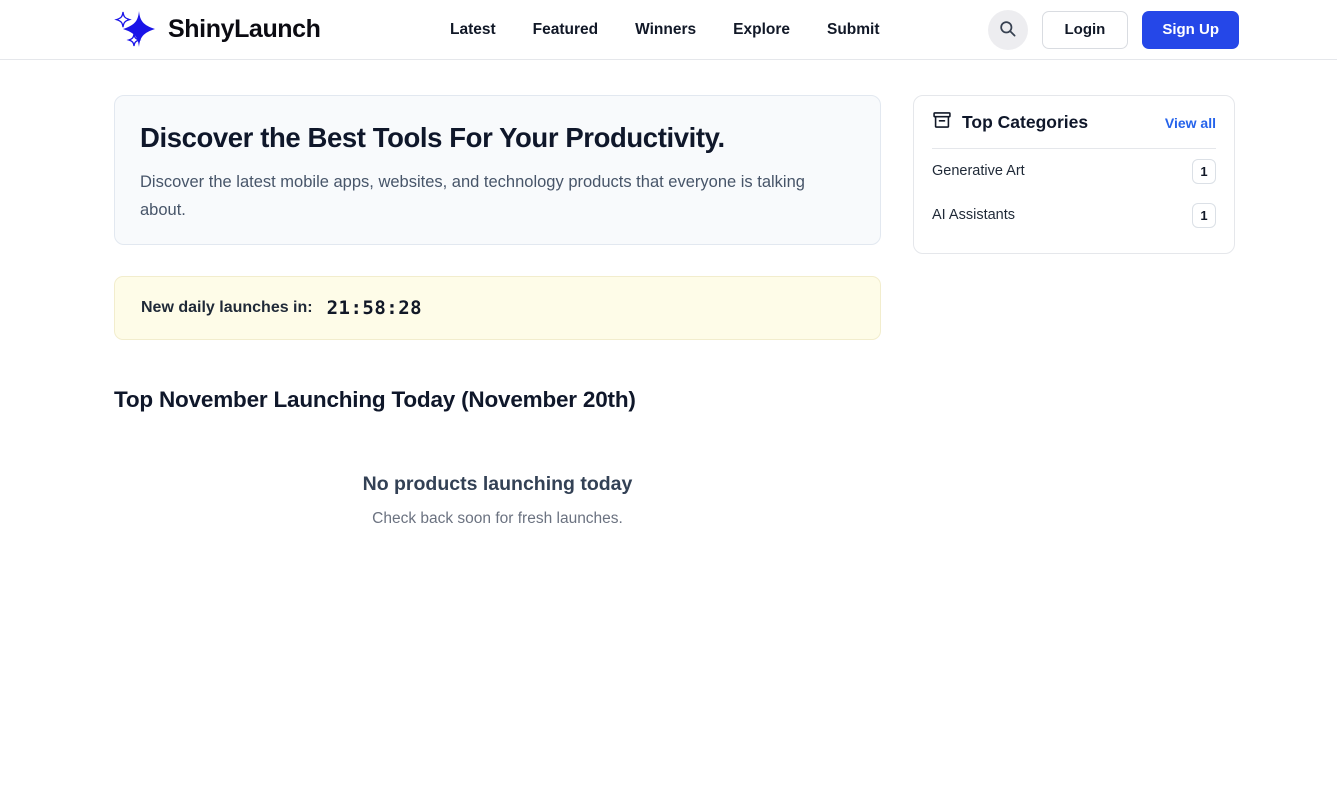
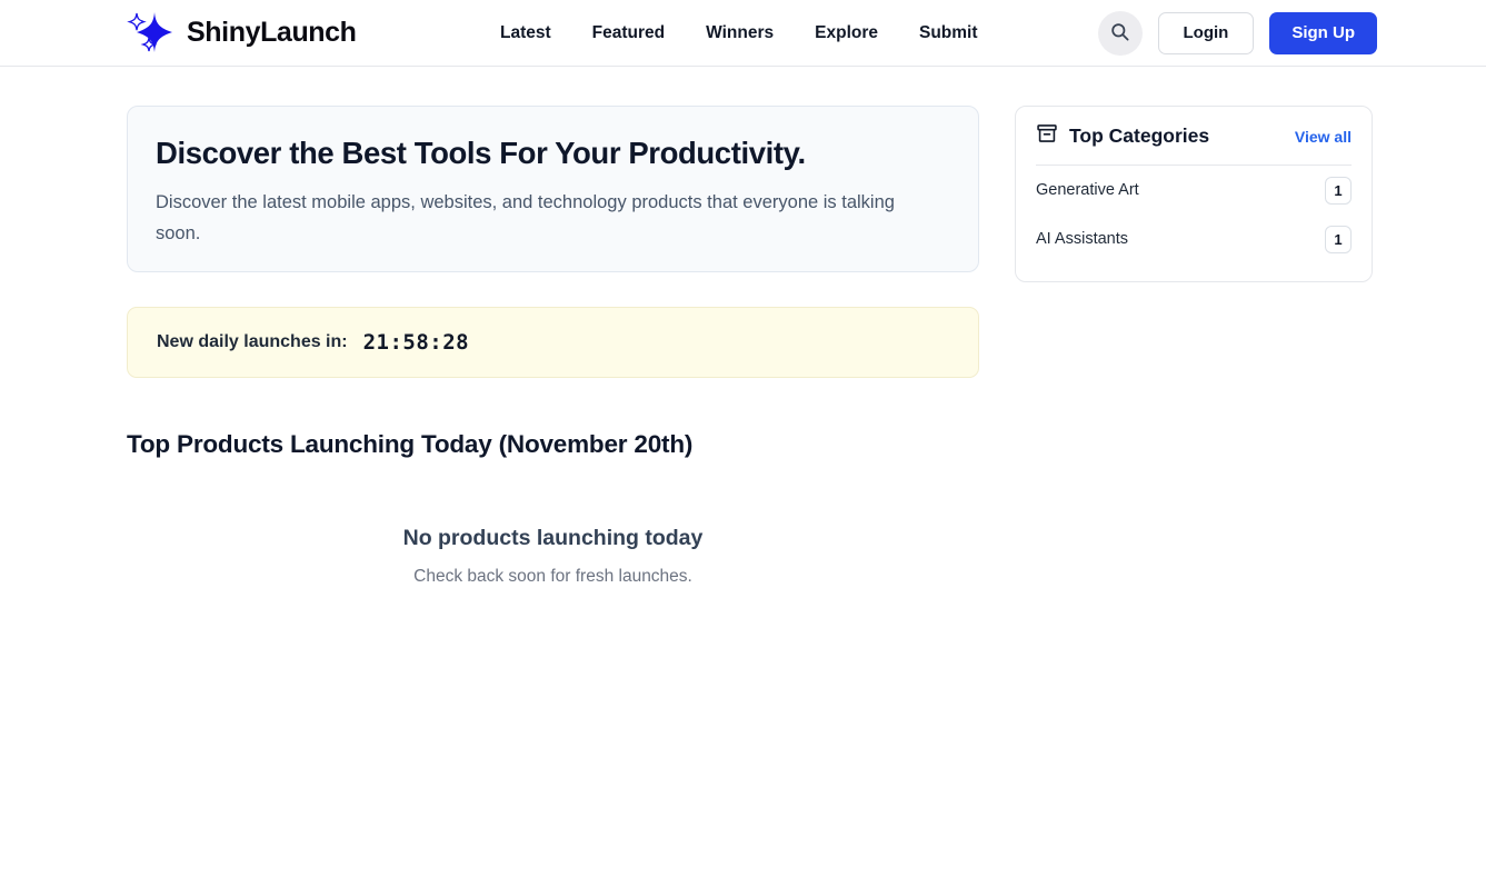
  ShinyLaunch
  Latest
  Featured
  Winners
  Explore
  Submit
  Login
  Sign Up
  Discover the Best Tools For Your Productivity.
- Discover the latest mobile apps, websites, and technology products that everyone is talking about.
+ Discover the latest mobile apps, websites, and technology products that everyone is talking soon.
  New daily launches in:
  21:58:28
- Top November Launching Today (November 20th)
+ Top Products Launching Today (November 20th)
  No products launching today
  Check back soon for fresh launches.
  Top Categories
  View all
  Generative Art
  1
  AI Assistants
  1
